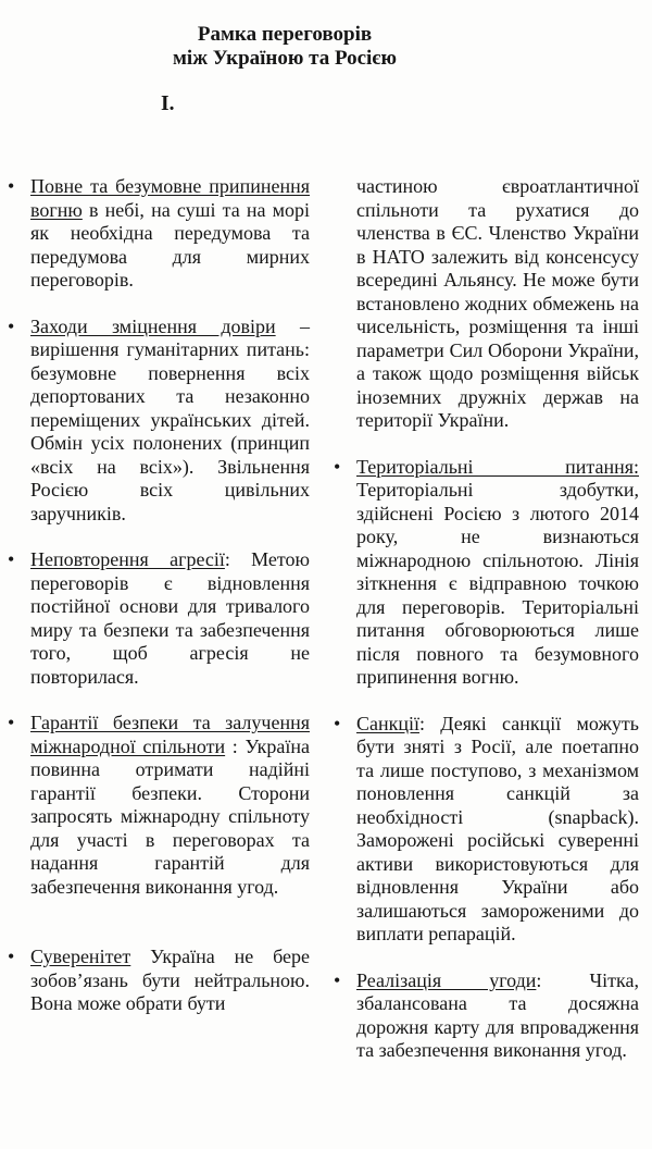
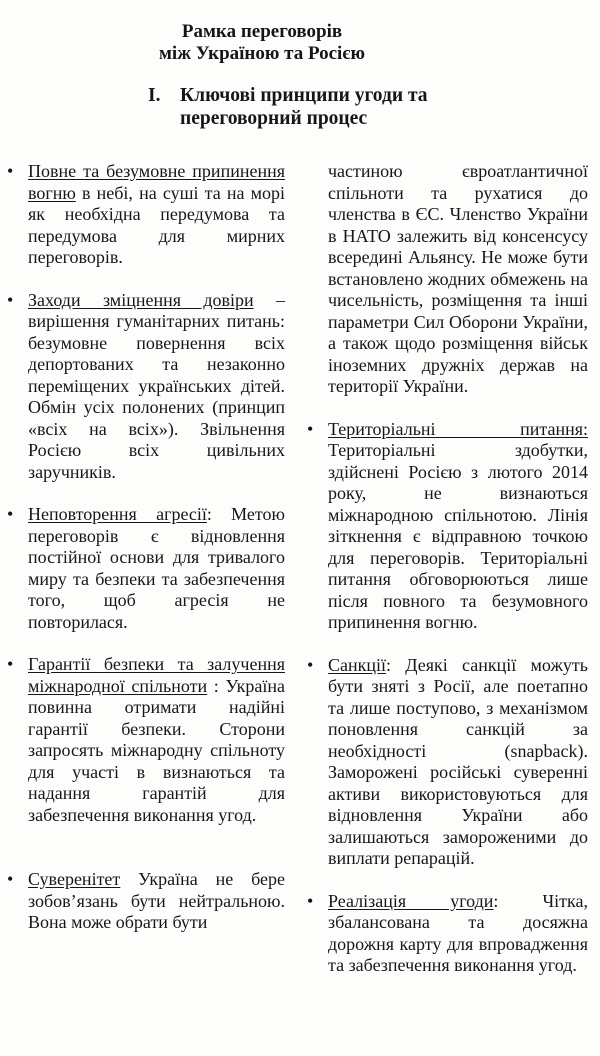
  Рамка переговорів
  між Україною та Росією
  I.
+ Ключові принципи угоди та
+ переговорний процес
  •
  Повне та безумовне припинення вогню в небі, на суші та на морі як необхідна передумова та передумова для мирних переговорів.
  •
  Заходи зміцнення довіри – вирішення гуманітарних питань: безумовне повернення всіх депортованих та незаконно переміщених українських дітей. Обмін усіх полонених (принцип «всіх на всіх»). Звільнення Росією всіх цивільних заручників.
  •
  Неповторення агресії: Метою переговорів є відновлення постійної основи для тривалого миру та безпеки та забезпечення того, щоб агресія не повторилася.
  •
- Гарантії безпеки та залучення міжнародної спільноти : Україна повинна отримати надійні гарантії безпеки. Сторони запросять міжнародну спільноту для участі в переговорах та надання гарантій для забезпечення виконання угод.
+ Гарантії безпеки та залучення міжнародної спільноти : Україна повинна отримати надійні гарантії безпеки. Сторони запросять міжнародну спільноту для участі в визнаються та надання гарантій для забезпечення виконання угод.
  •
  Суверенітет Україна не бере зобов’язань бути нейтральною. Вона може обрати бути
  частиною євроатлантичної спільноти та рухатися до членства в ЄС. Членство України в НАТО залежить від консенсусу всередині Альянсу. Не може бути встановлено жодних обмежень на чисельність, розміщення та інші параметри Сил Оборони України, а також щодо розміщення військ іноземних дружніх держав на території України.
  •
  Територіальні питання: Територіальні здобутки, здійснені Росією з лютого 2014 року, не визнаються міжнародною спільнотою. Лінія зіткнення є відправною точкою для переговорів. Територіальні питання обговорюються лише після повного та безумовного припинення вогню.
  •
  Санкції: Деякі санкції можуть бути зняті з Росії, але поетапно та лише поступово, з механізмом поновлення санкцій за необхідності (snapback). Заморожені російські суверенні активи використовуються для відновлення України або залишаються замороженими до виплати репарацій.
  •
  Реалізація угоди: Чітка, збалансована та досяжна дорожня карту для впровадження та забезпечення виконання угод.
